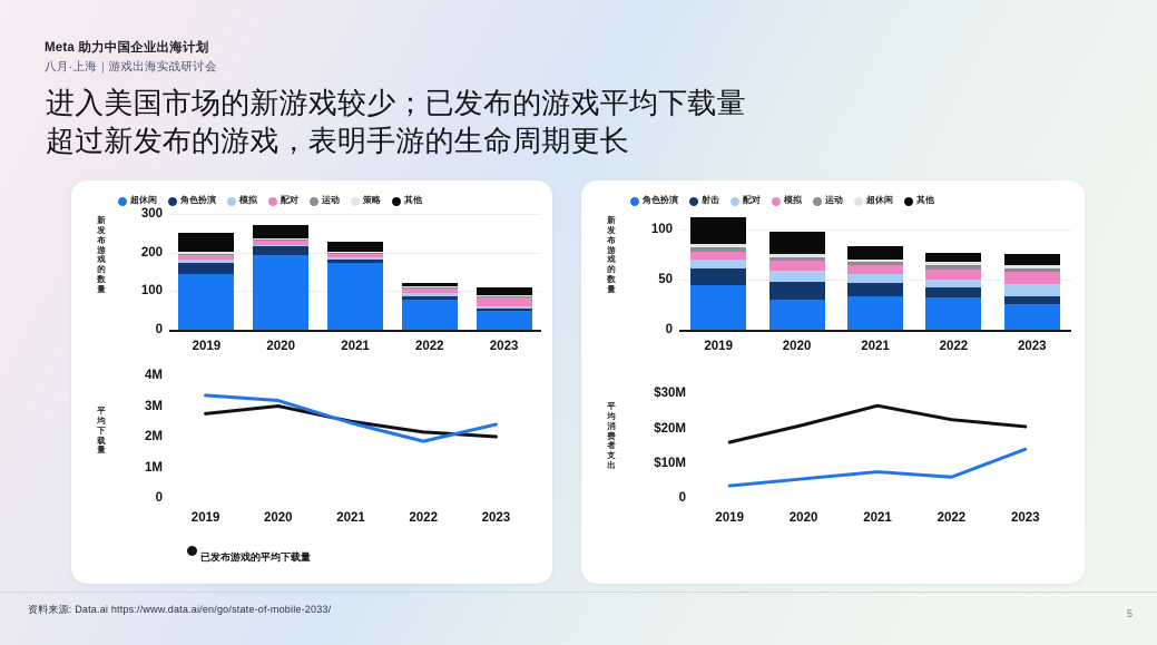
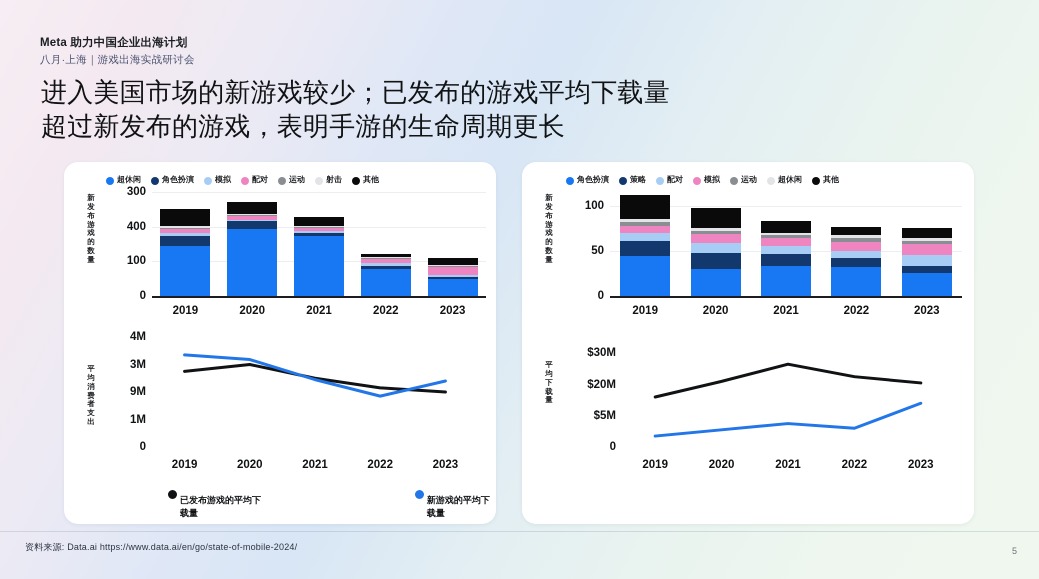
  Meta 助力中国企业出海计划
  八月·上海｜游戏出海实战研讨会
  进入美国市场的新游戏较少；已发布的游戏平均下载量
  超过新发布的游戏，表明手游的生命周期更长
  超休闲
  角色扮演
  模拟
  配对
  运动
- 策略
+ 射击
  其他
  新发布游戏的数量
  0
  100
- 200
+ 400
  300
  2019
  2020
  2021
  2022
  2023
- 平均下载量
+ 平均消费者支出
  0
  1M
- 2M
+ 9M
  3M
  4M
  2019
  2020
  2021
  2022
  2023
  已发布游戏的平均下载量
+ 新游戏的平均下载量
  角色扮演
- 射击
+ 策略
  配对
  模拟
  运动
  超休闲
  其他
  新发布游戏的数量
  0
  50
  100
  2019
  2020
  2021
  2022
  2023
- 平均消费者支出
+ 平均下载量
  0
- $10M
+ $5M
  $20M
  $30M
  2019
  2020
  2021
  2022
  2023
- 资料来源: Data.ai https://www.data.ai/en/go/state-of-mobile-2033/
+ 资料来源: Data.ai https://www.data.ai/en/go/state-of-mobile-2024/
  5
